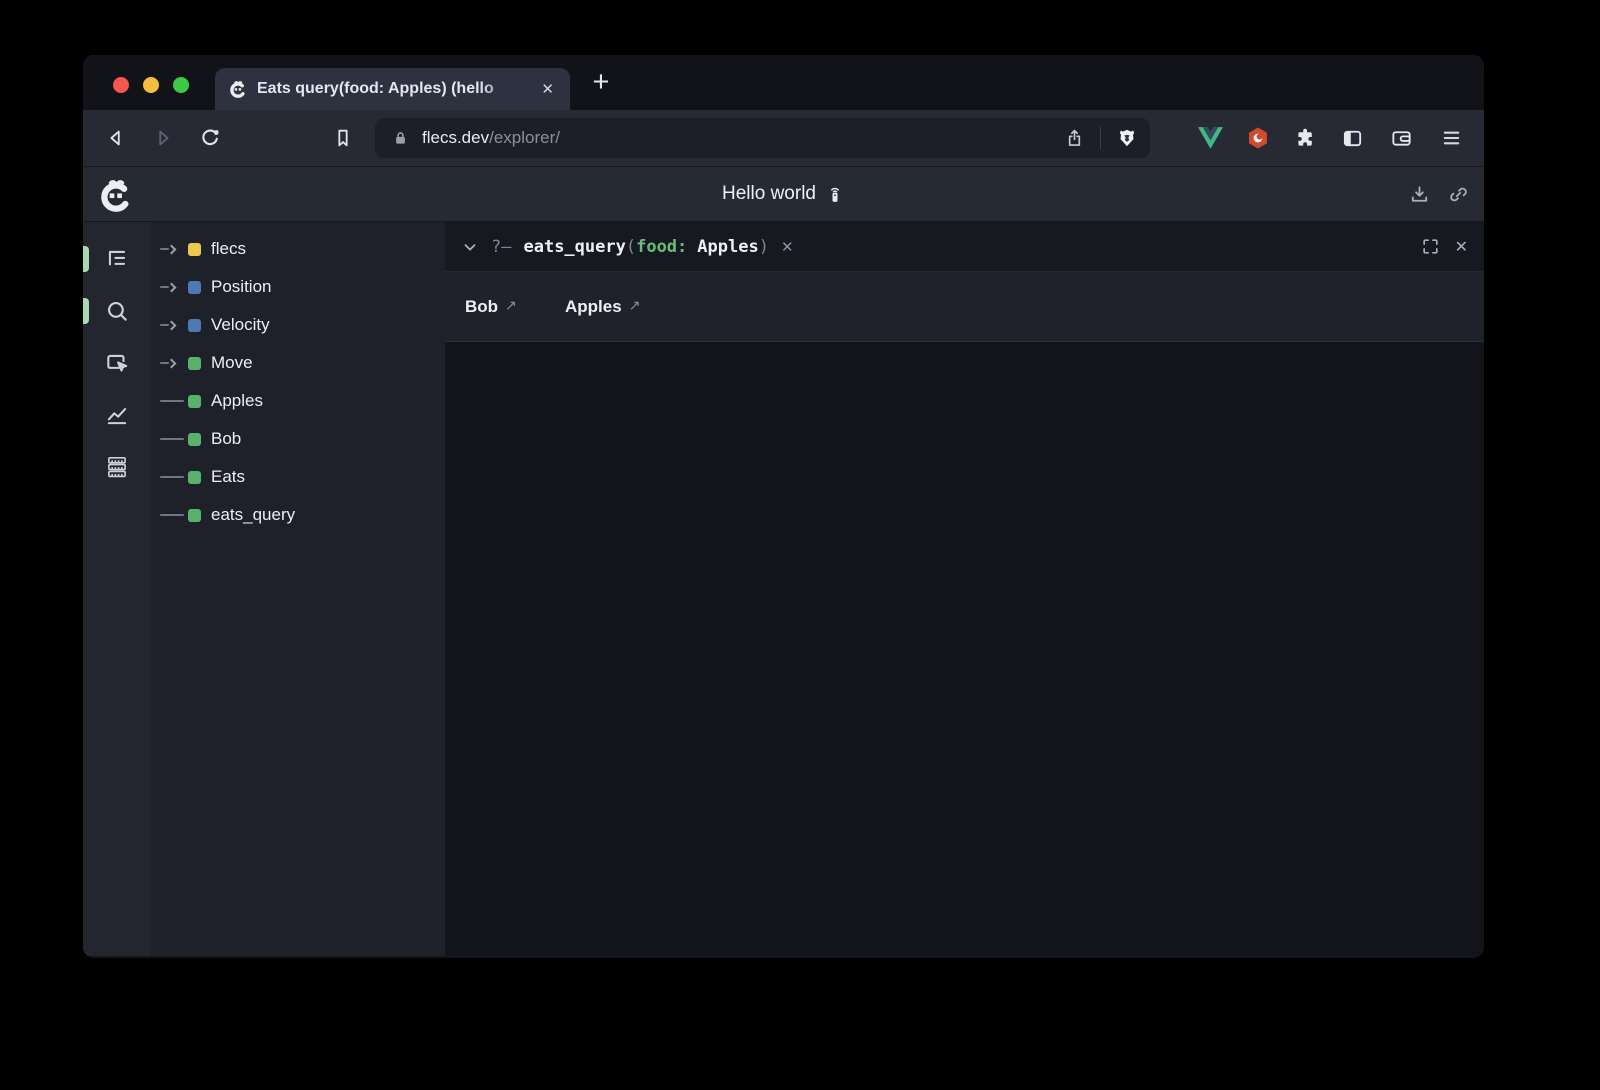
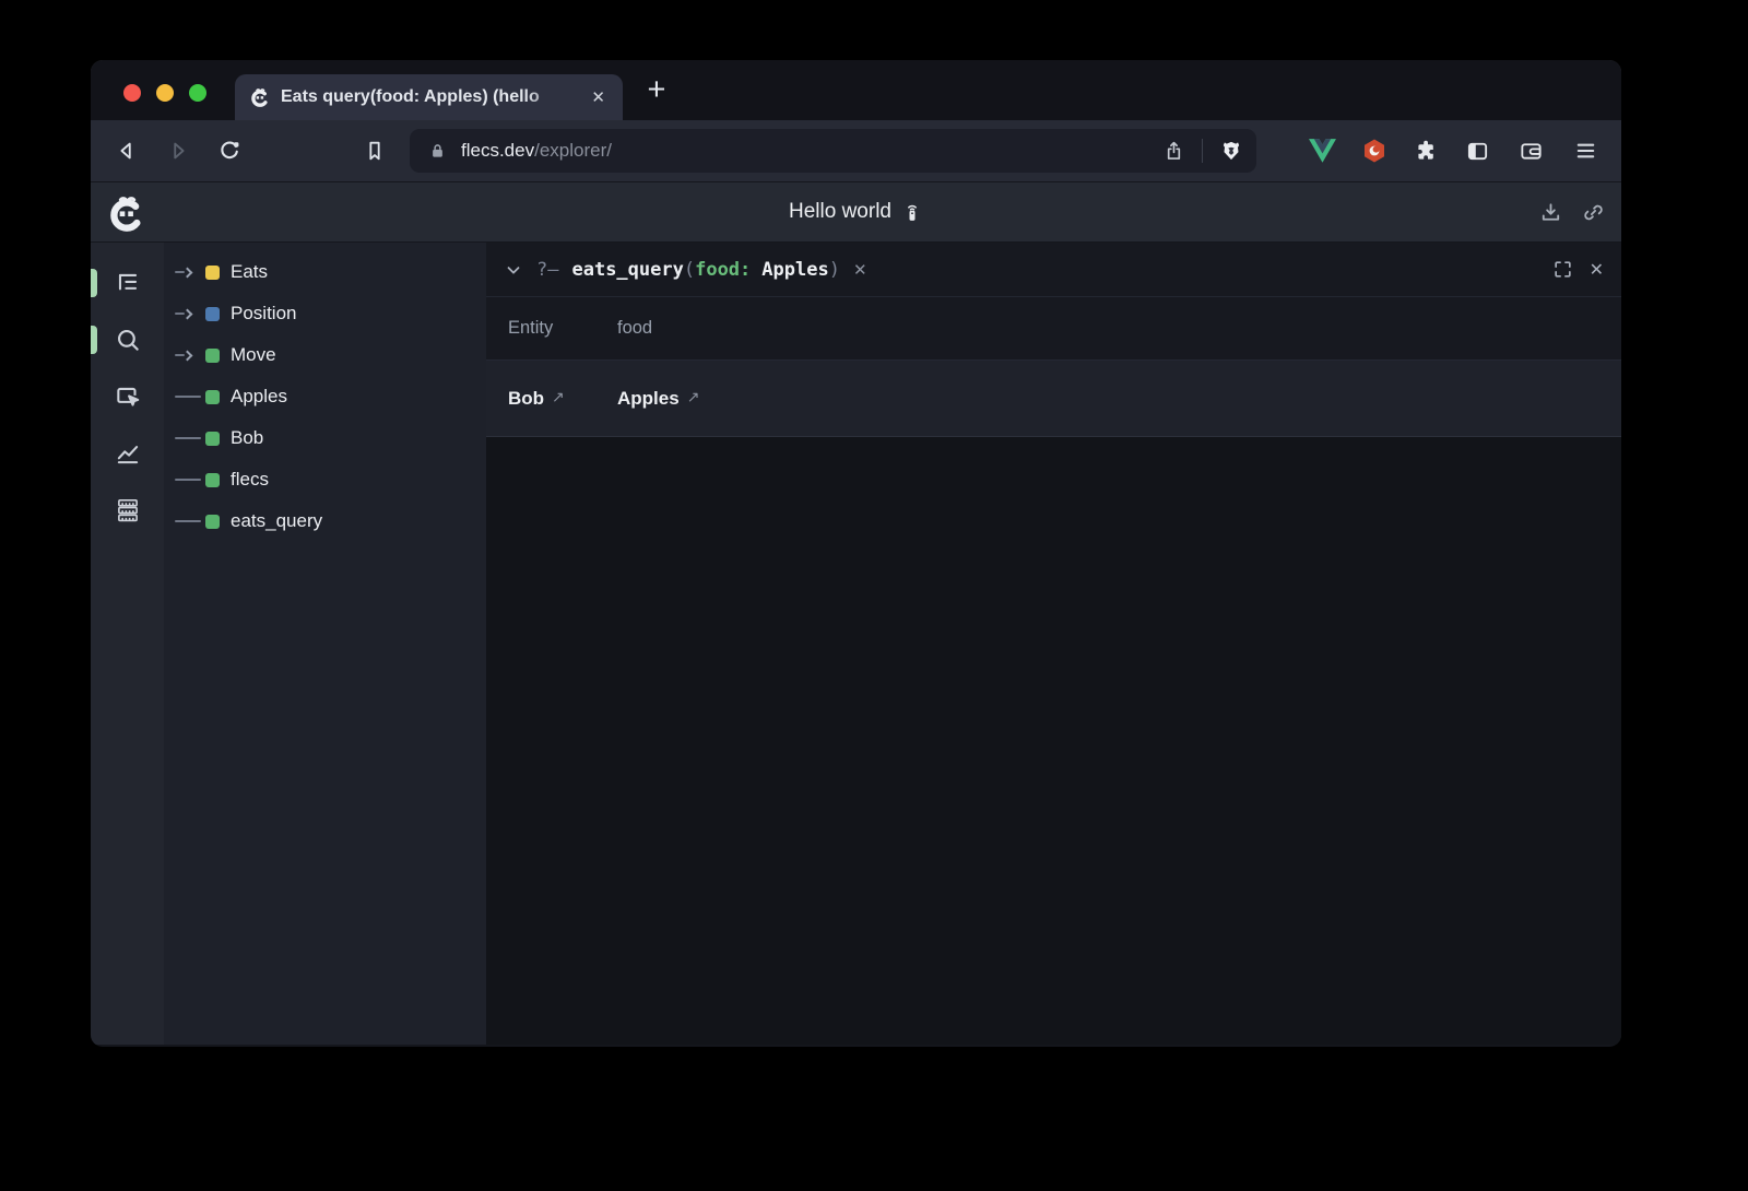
  Eats query(food: Apples) (hello
  ✕
  +
  flecs.dev
  /explorer/
  Hello world
- flecs
+ Eats
  Position
- Velocity
  Move
  Apples
  Bob
- Eats
+ flecs
  eats_query
  ?–
  eats_query
  (
  food:
  Apples
  )
  ✕
  ✕
+ Entity
+ food
  Bob
  ↗
  Apples
  ↗
